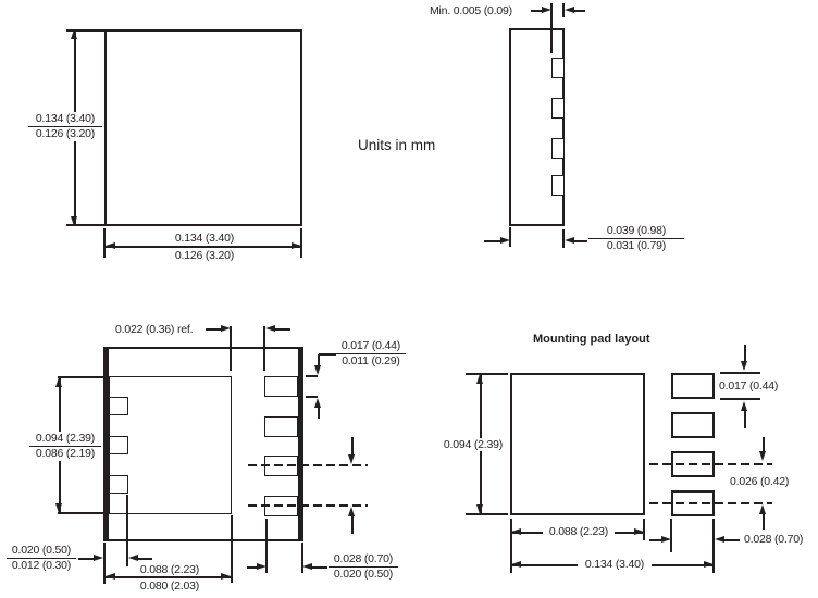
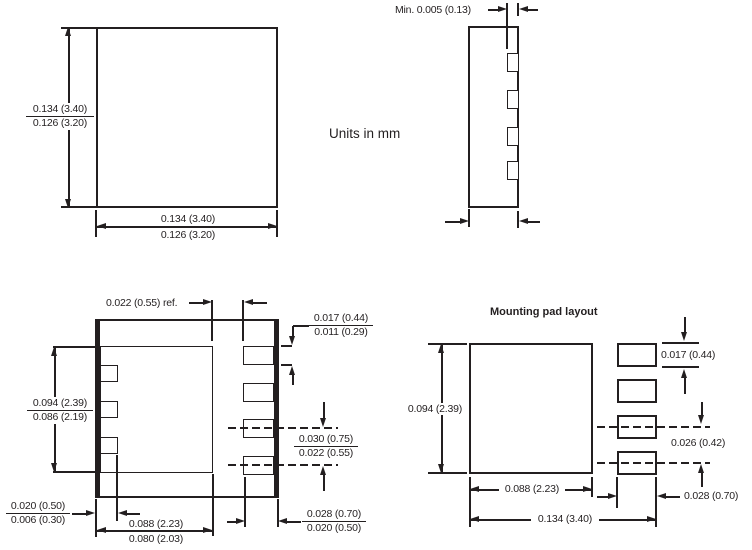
  0.134 (3.40)
  0.126 (3.20)
  0.134 (3.40)
  0.126 (3.20)
  Units in mm
- Min. 0.005 (0.09)
+ Min. 0.005 (0.13)
- 0.039 (0.98)
- 0.031 (0.79)
- 0.022 (0.36) ref.
+ 0.022 (0.55) ref.
  0.017 (0.44)
  0.011 (0.29)
  0.094 (2.39)
  0.086 (2.19)
+ 0.030 (0.75)
+ 0.022 (0.55)
  0.020 (0.50)
- 0.012 (0.30)
+ 0.006 (0.30)
  0.088 (2.23)
  0.080 (2.03)
  0.028 (0.70)
  0.020 (0.50)
  Mounting pad layout
  0.094 (2.39)
  0.017 (0.44)
  0.026 (0.42)
  0.088 (2.23)
  0.028 (0.70)
  0.134 (3.40)
